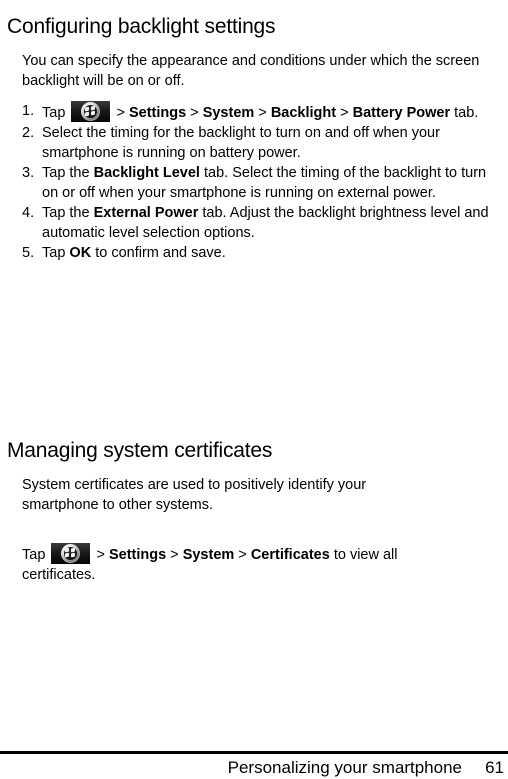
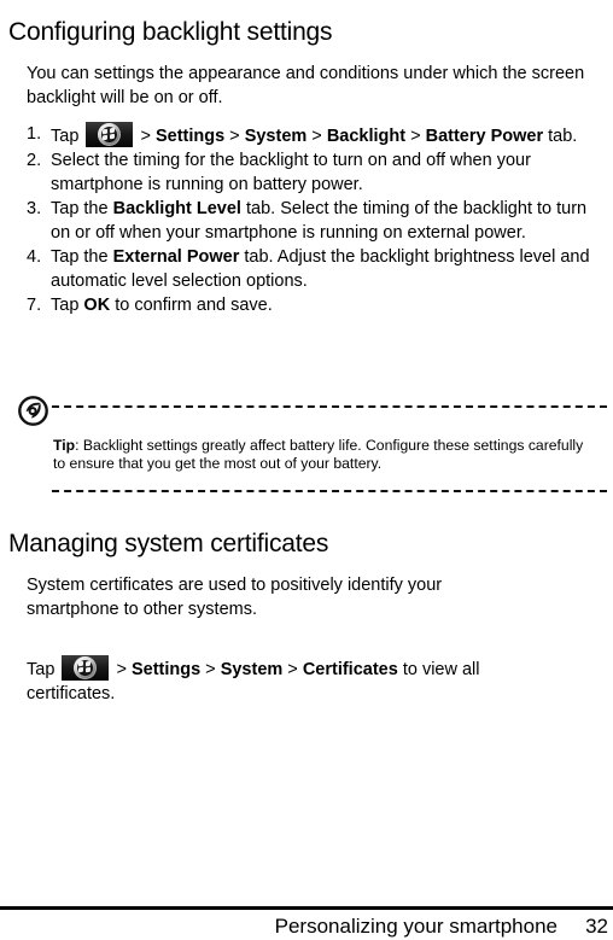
  Configuring backlight settings
- You can specify the appearance and conditions under which the screen backlight will be on or off.
+ You can settings the appearance and conditions under which the screen backlight will be on or off.
  1.
  Tap > Settings > System > Backlight > Battery Power tab.
  2.
  Select the timing for the backlight to turn on and off when your smartphone is running on battery power.
  3.
  Tap the Backlight Level tab. Select the timing of the backlight to turn on or off when your smartphone is running on external power.
  4.
  Tap the External Power tab. Adjust the backlight brightness level and automatic level selection options.
- 5.
+ 7.
  Tap OK to confirm and save.
+ Tip: Backlight settings greatly affect battery life. Configure these settings carefully to ensure that you get the most out of your battery.
  Managing system certificates
  System certificates are used to positively identify your smartphone to other systems.
  Tap > Settings > System > Certificates to view all certificates.
  Personalizing your smartphone
- 61
+ 32
